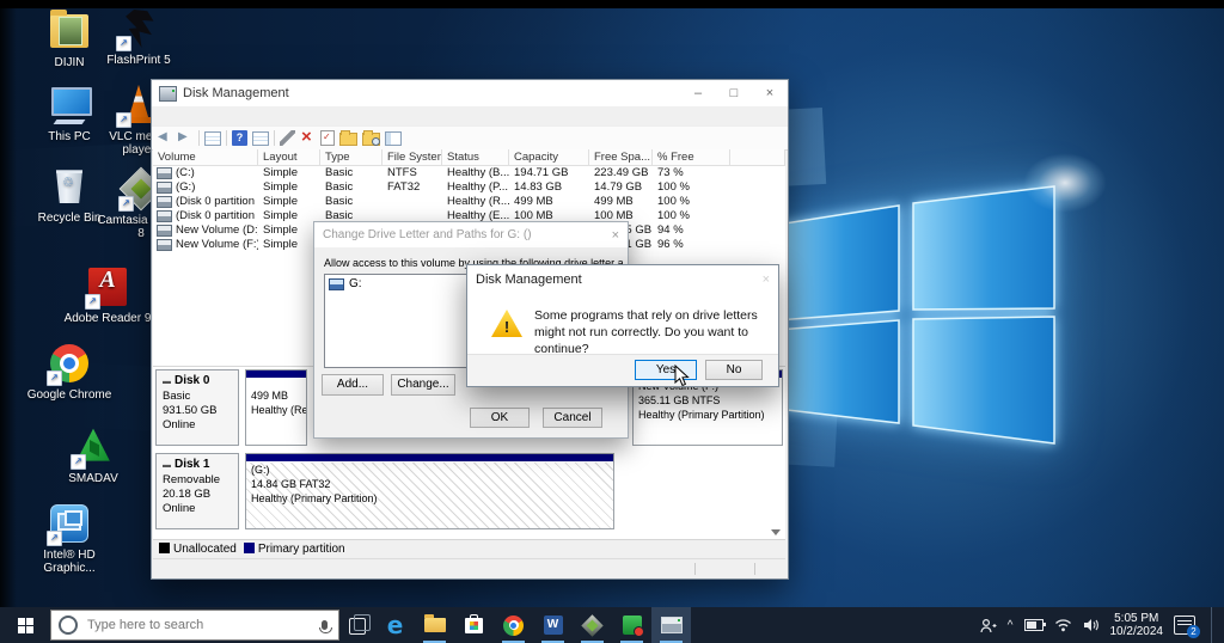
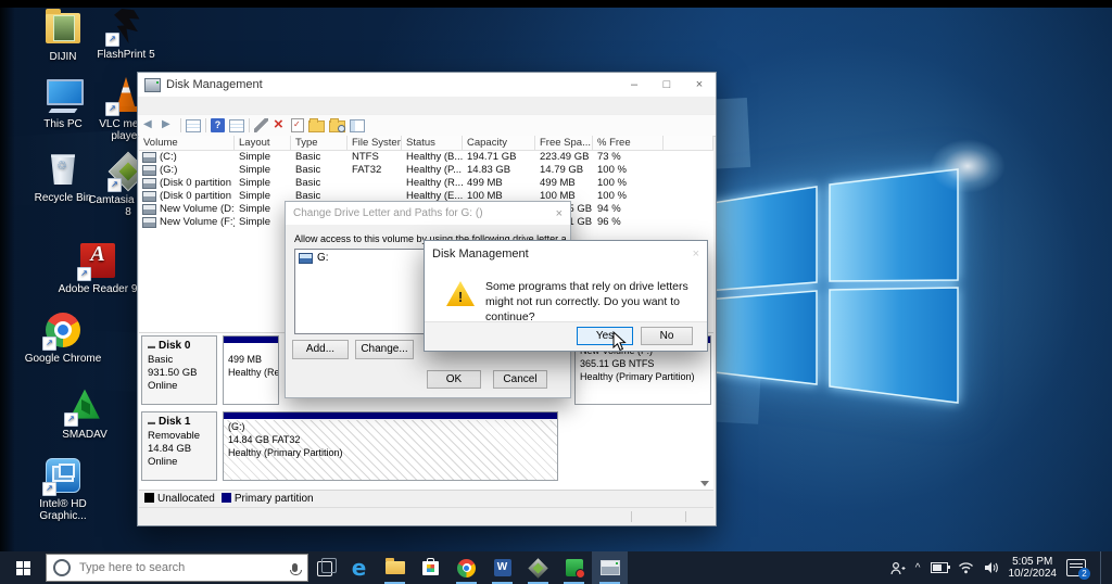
  DIJIN
  ↗
  FlashPrint 5
  This PC
  ↗
  VLC me playe
  Recycle Bin
  ↗
  ↗
  Adobe Reader 9
  ↗
  Google Chrome
  ↗
  SMADAV
  ↗
  Intel® HD Graphic...
  Disk Management
  –
  □
  ×
  Volume
  Layout
  Type
  File System
  Status
  Capacity
  Free Spa...
  % Free
  (C:)
  Simple
  Basic
  NTFS
  Healthy (B...
  194.71 GB
  223.49 GB
  73 %
  (G:)
  Simple
  Basic
  FAT32
  Healthy (P...
  14.83 GB
  14.79 GB
  100 %
  (Disk 0 partition
  Simple
  Basic
  Healthy (R...
  499 MB
  499 MB
  100 %
  (Disk 0 partition
  Simple
  Basic
  Healthy (E...
  100 MB
  100 MB
  100 %
  New Volume (D:
  Simple
  5 GB
  94 %
  New Volume (F:
  Simple
  1 GB
  96 %
  Disk 0
  Basic
  931.50 GB
  Online
  499 MB
  Healthy (Re
  365.11 GB NTFS
  Healthy (Primary Partition)
  Disk 1
  Removable
- 20.18 GB
+ 14.84 GB
  Online
  (G:)
  14.84 GB FAT32
  Healthy (Primary Partition)
  Unallocated
  Primary partition
  Change Drive Letter and Paths for G: ()
  ×
  Allow access to this volume by using the following drive letter a
  G:
  Add...
  Change...
  OK
  Cancel
  Disk Management
  ×
  Some programs that rely on drive letters might not run correctly. Do you want to continue?
  Yes
  No
  Type here to search
  e
  W
  ^
  5:05 PM
  10/2/2024
  2
